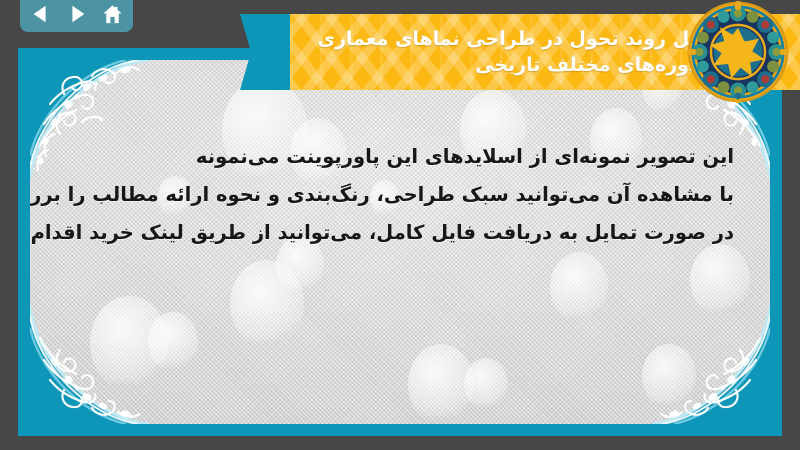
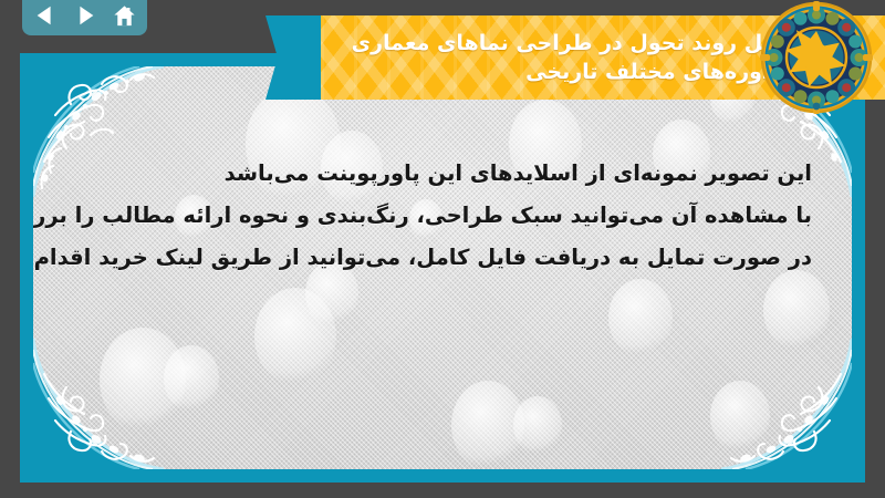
- این تصویر نمونه‌ای از اسلایدهای این پاورپوینت می‌نمونه
+ این تصویر نمونه‌ای از اسلایدهای این پاورپوینت می‌باشد
  با مشاهده آن می‌توانید سبک طراحی، رنگ‌بندی و نحوه ارائه مطالب را برر
  در صورت تمایل به دریافت فایل کامل، می‌توانید از طریق لینک خرید اقدام
  ل روند تحول در طراحی نماهای معماری
  وره‌های مختلف تاریخی
